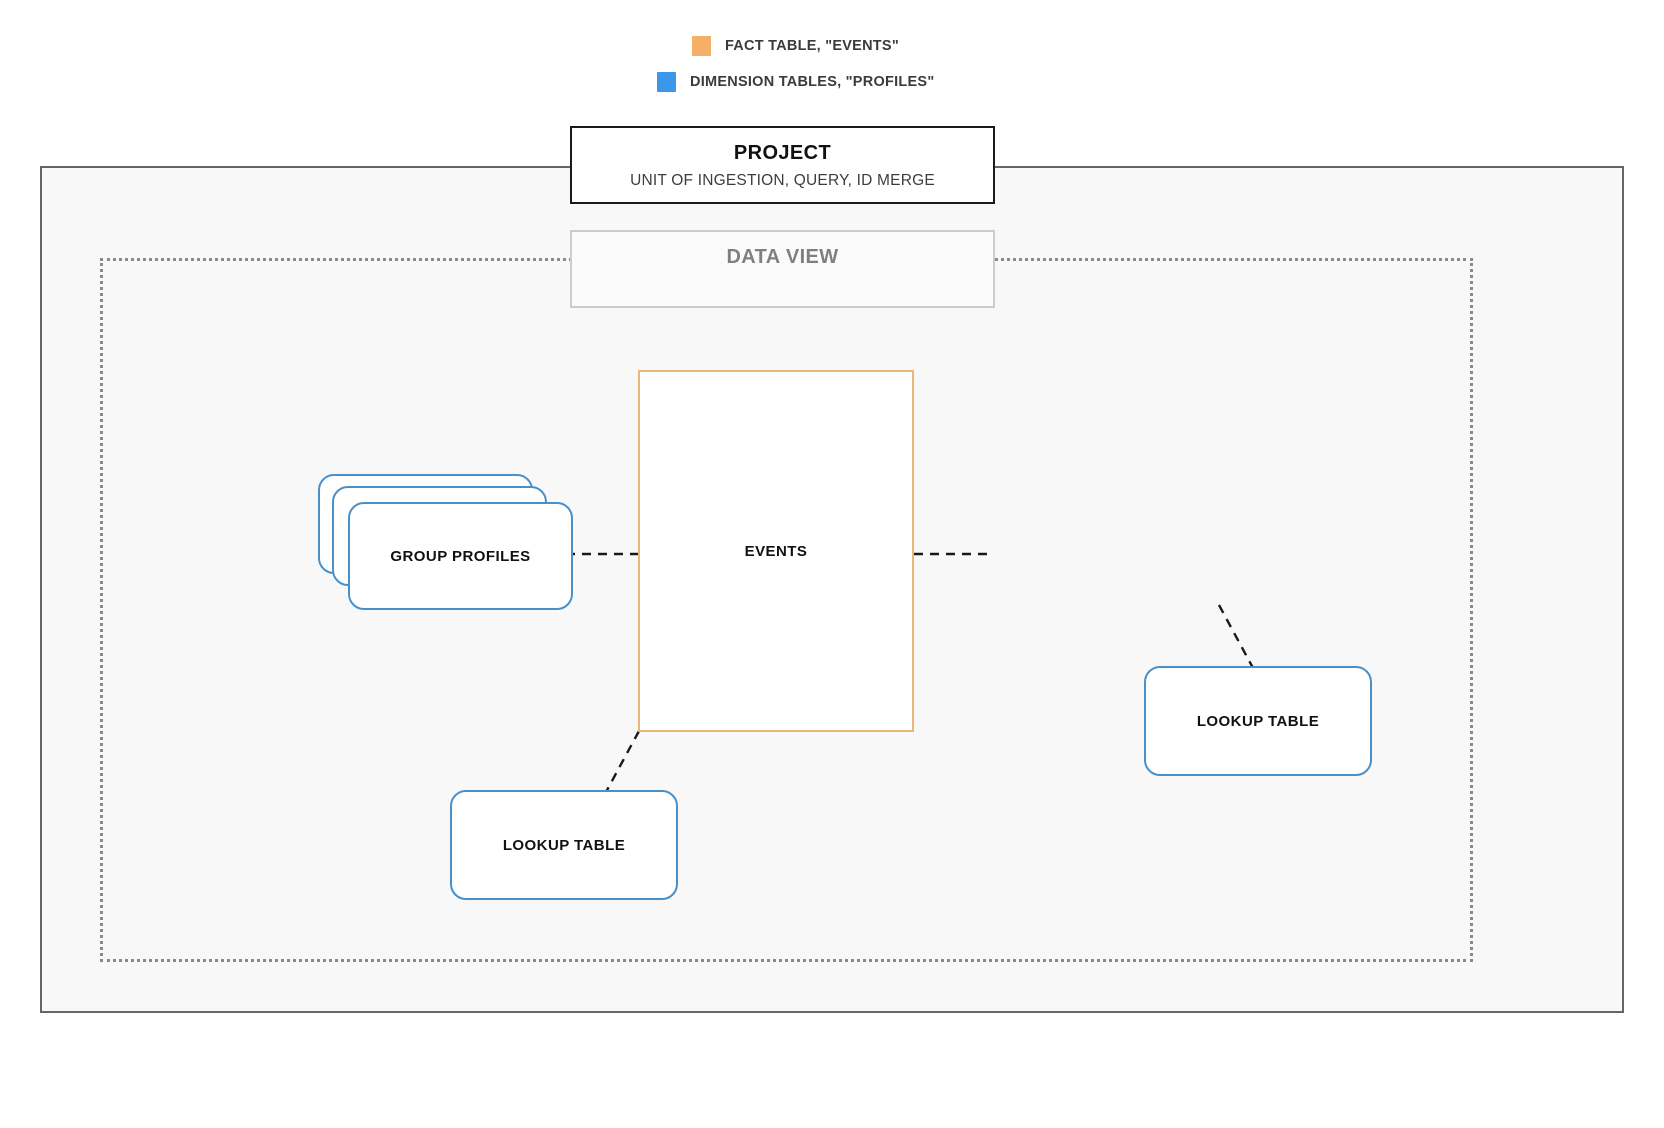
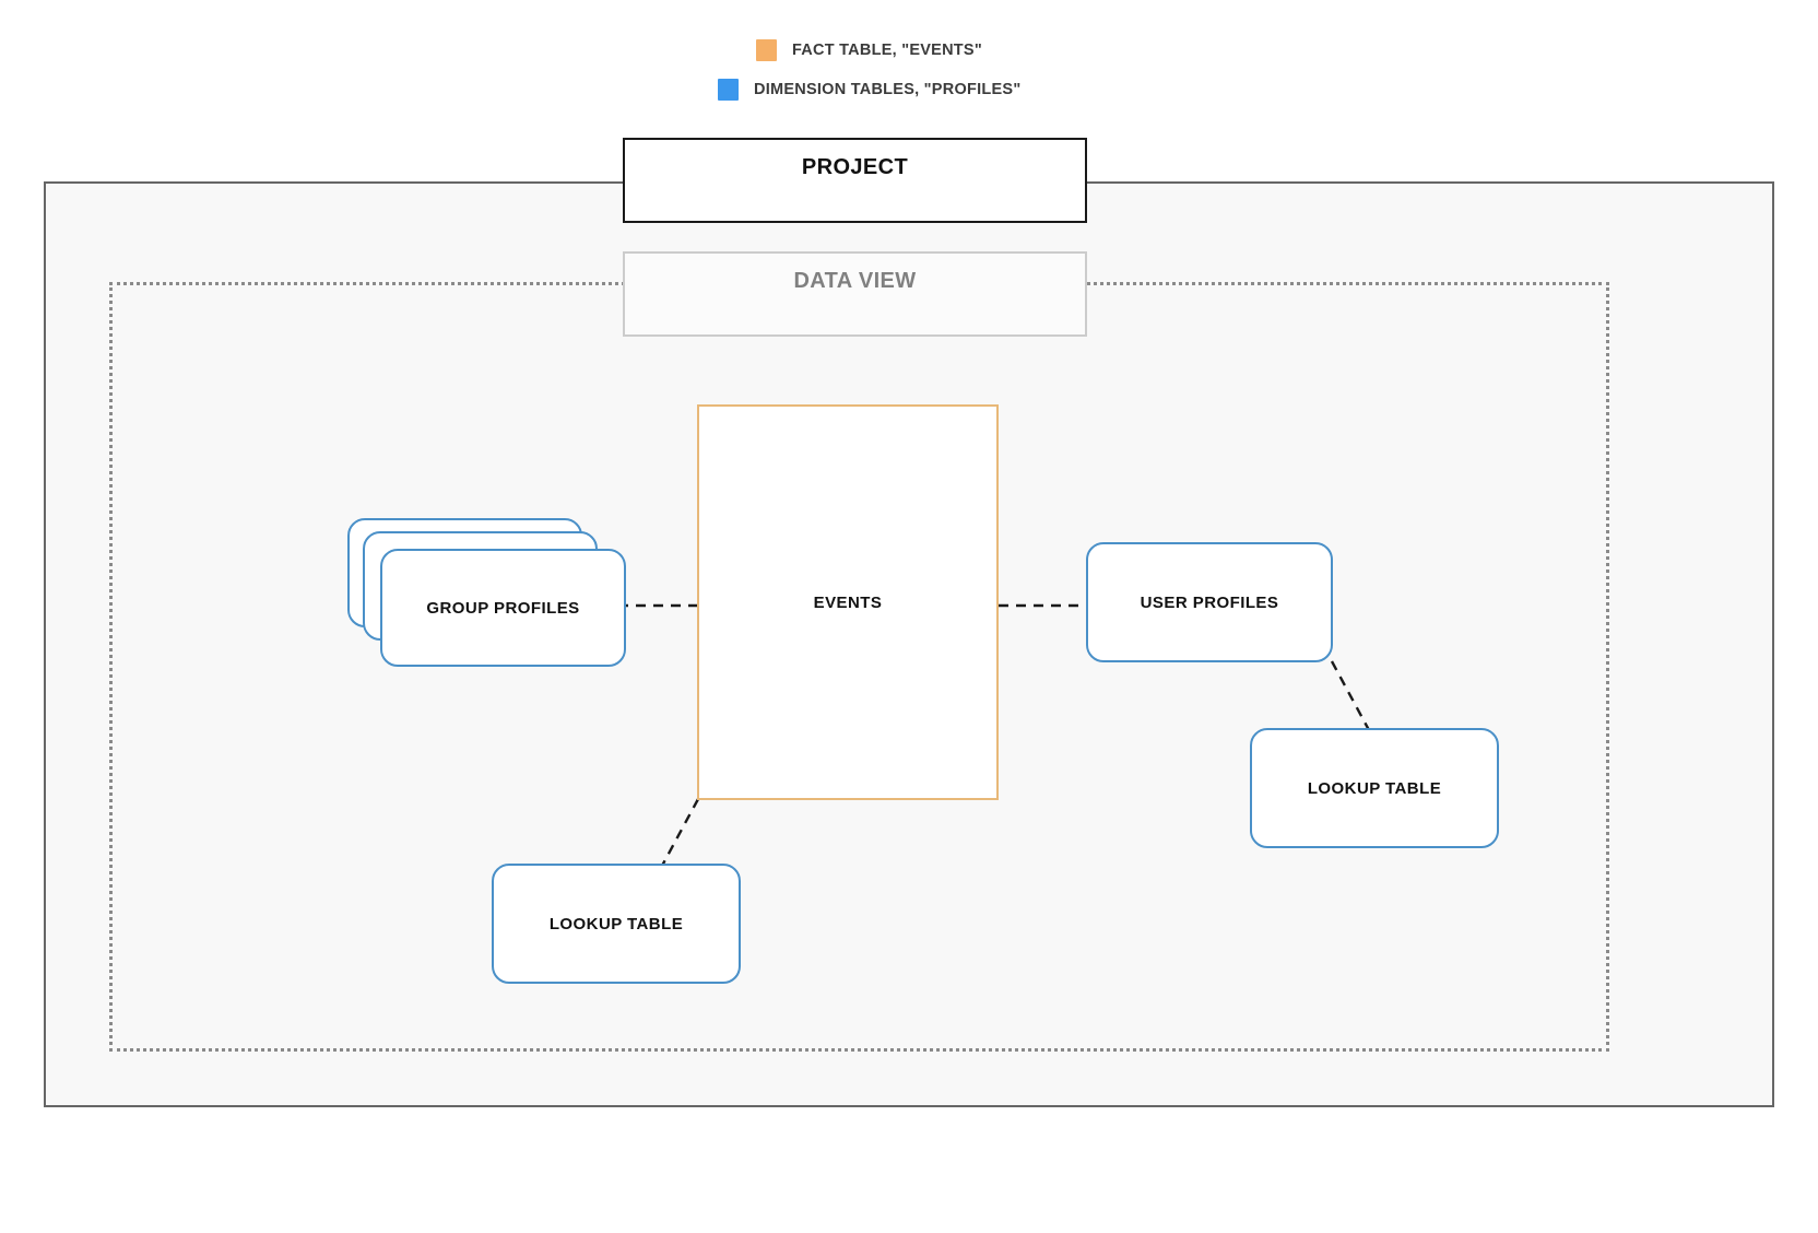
  FACT TABLE, "EVENTS"
  DIMENSION TABLES, "PROFILES"
  EVENTS
  GROUP PROFILES
+ USER PROFILES
  LOOKUP TABLE
  LOOKUP TABLE
  DATA VIEW
  PROJECT
- UNIT OF INGESTION, QUERY, ID MERGE
